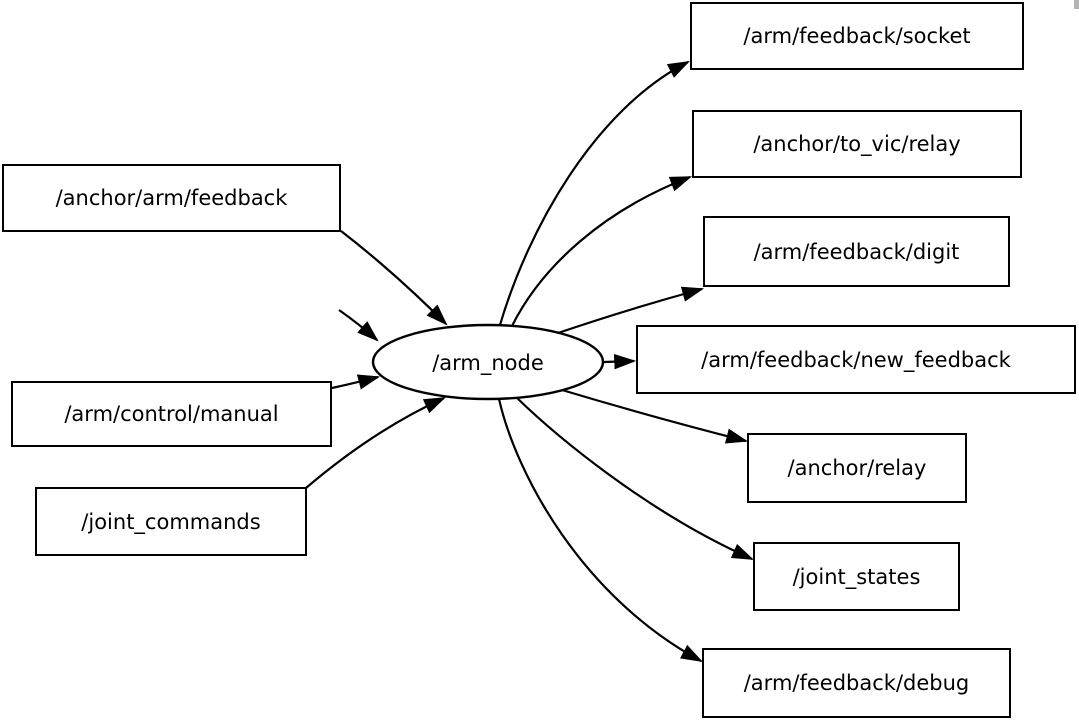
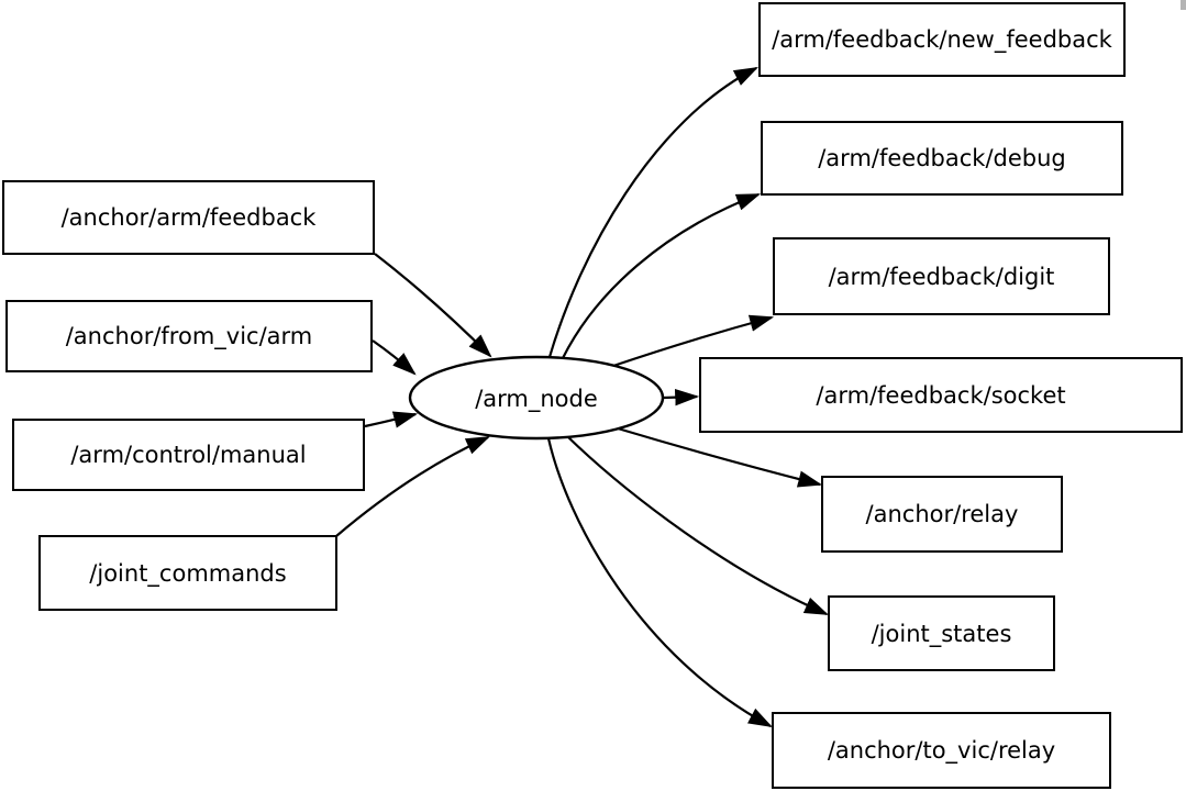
  /arm_node
  /anchor/arm/feedback
+ /anchor/from_vic/arm
  /arm/control/manual
  /joint_commands
- /arm/feedback/socket
+ /arm/feedback/new_feedback
- /anchor/to_vic/relay
+ /arm/feedback/debug
  /arm/feedback/digit
- /arm/feedback/new_feedback
+ /arm/feedback/socket
  /anchor/relay
  /joint_states
- /arm/feedback/debug
+ /anchor/to_vic/relay
